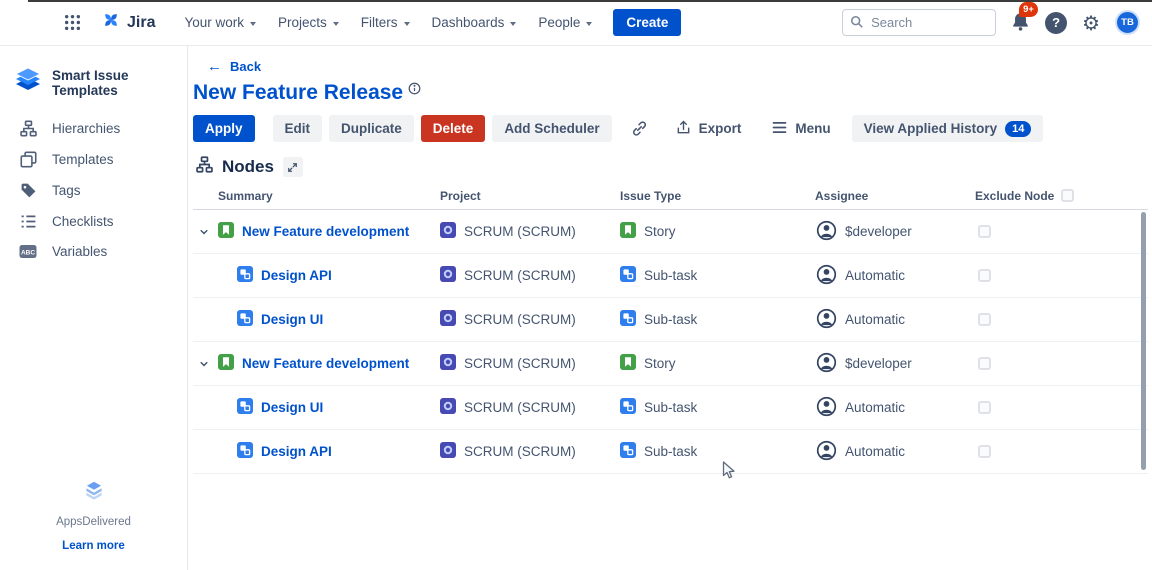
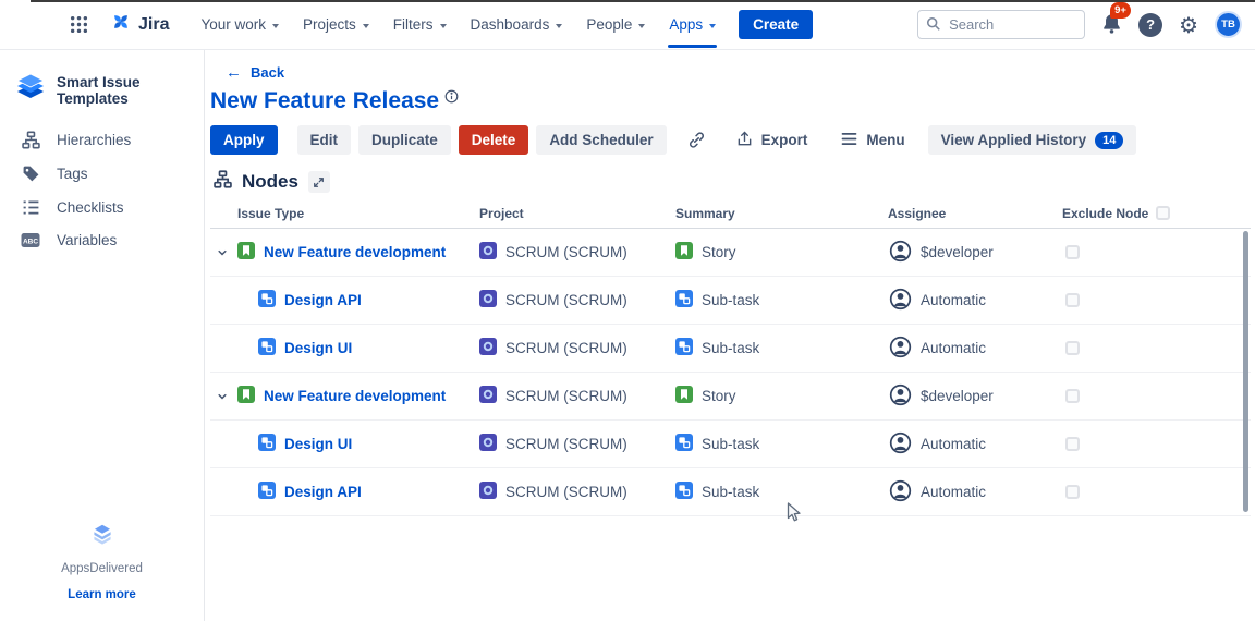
  Jira
  Your work
  Projects
  Filters
  Dashboards
  People
+ Apps
  Create
  Search
  9+
  ?
  ⚙
  TB
  Smart Issue Templates
  Hierarchies
- Templates
  Tags
  Checklists
  Variables
  AppsDelivered
  Learn more
  ←
  Back
  New Feature Release
  Apply
  Edit
  Duplicate
  Delete
  Add Scheduler
  Export
  Menu
  View Applied History
  14
  Nodes
- Summary
+ Issue Type
  Project
- Issue Type
+ Summary
  Assignee
  Exclude Node
  New Feature development
  SCRUM (SCRUM)
  Story
  $developer
  Design API
  SCRUM (SCRUM)
  Sub-task
  Automatic
  Design UI
  SCRUM (SCRUM)
  Sub-task
  Automatic
  New Feature development
  SCRUM (SCRUM)
  Story
  $developer
  Design UI
  SCRUM (SCRUM)
  Sub-task
  Automatic
  Design API
  SCRUM (SCRUM)
  Sub-task
  Automatic
